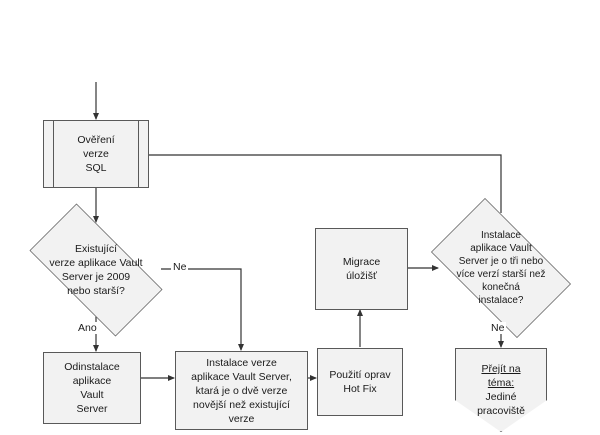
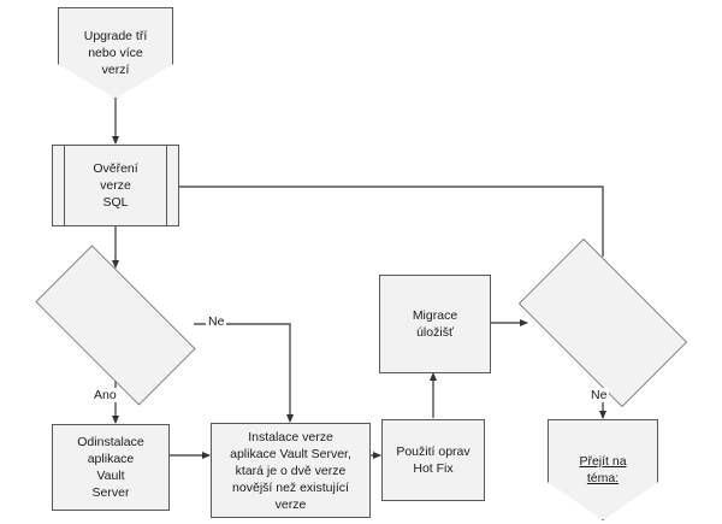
+ Upgrade tří
+ nebo více
+ verzí
  Ověření
  verze
  SQL
- Existující
- verze aplikace Vault
- Server je 2009
- nebo starší?
  Odinstalace
  aplikace
  Vault
  Server
  Instalace verze
  aplikace Vault Server,
  ktará je o dvě verze
  novější než existující
  verze
  Použití oprav
  Hot Fix
  Migrace
  úložišť
- Instalace
- aplikace Vault
- Server je o tři nebo
- více verzí starší než
- konečná
- instalace?
  Přejít na
  téma:
- Jediné
- pracoviště
  Ne
  Ano
  Ne
